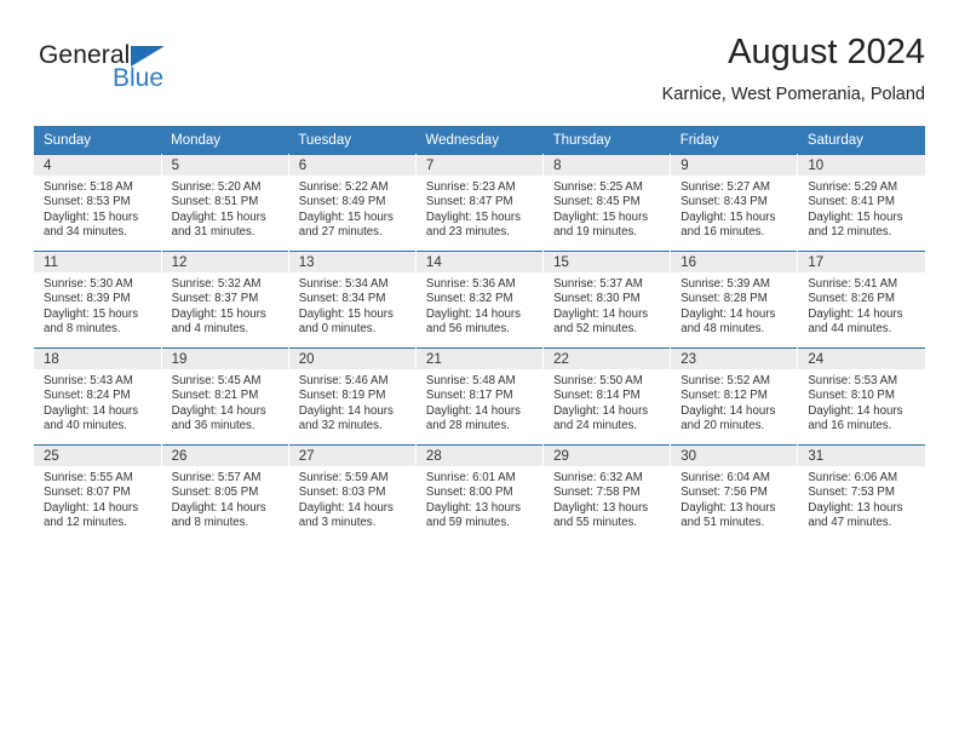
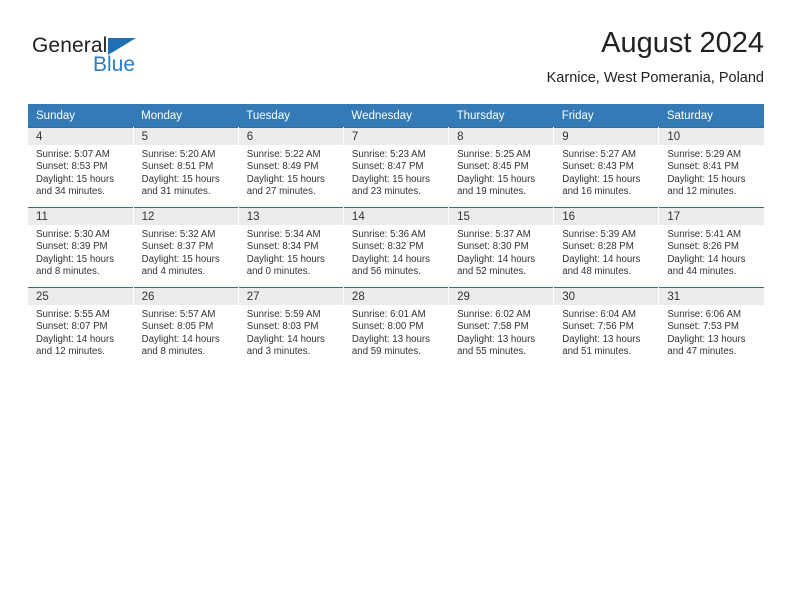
  General
  Blue
  August 2024
  Karnice, West Pomerania, Poland
  Sunday	Monday	Tuesday	Wednesday	Thursday	Friday	Saturday
- 4Sunrise: 5:18 AMSunset: 8:53 PMDaylight: 15 hoursand 34 minutes.	5Sunrise: 5:20 AMSunset: 8:51 PMDaylight: 15 hoursand 31 minutes.	6Sunrise: 5:22 AMSunset: 8:49 PMDaylight: 15 hoursand 27 minutes.	7Sunrise: 5:23 AMSunset: 8:47 PMDaylight: 15 hoursand 23 minutes.	8Sunrise: 5:25 AMSunset: 8:45 PMDaylight: 15 hoursand 19 minutes.	9Sunrise: 5:27 AMSunset: 8:43 PMDaylight: 15 hoursand 16 minutes.	10Sunrise: 5:29 AMSunset: 8:41 PMDaylight: 15 hoursand 12 minutes.
+ 4Sunrise: 5:07 AMSunset: 8:53 PMDaylight: 15 hoursand 34 minutes.	5Sunrise: 5:20 AMSunset: 8:51 PMDaylight: 15 hoursand 31 minutes.	6Sunrise: 5:22 AMSunset: 8:49 PMDaylight: 15 hoursand 27 minutes.	7Sunrise: 5:23 AMSunset: 8:47 PMDaylight: 15 hoursand 23 minutes.	8Sunrise: 5:25 AMSunset: 8:45 PMDaylight: 15 hoursand 19 minutes.	9Sunrise: 5:27 AMSunset: 8:43 PMDaylight: 15 hoursand 16 minutes.	10Sunrise: 5:29 AMSunset: 8:41 PMDaylight: 15 hoursand 12 minutes.
  11Sunrise: 5:30 AMSunset: 8:39 PMDaylight: 15 hoursand 8 minutes.	12Sunrise: 5:32 AMSunset: 8:37 PMDaylight: 15 hoursand 4 minutes.	13Sunrise: 5:34 AMSunset: 8:34 PMDaylight: 15 hoursand 0 minutes.	14Sunrise: 5:36 AMSunset: 8:32 PMDaylight: 14 hoursand 56 minutes.	15Sunrise: 5:37 AMSunset: 8:30 PMDaylight: 14 hoursand 52 minutes.	16Sunrise: 5:39 AMSunset: 8:28 PMDaylight: 14 hoursand 48 minutes.	17Sunrise: 5:41 AMSunset: 8:26 PMDaylight: 14 hoursand 44 minutes.
- 18Sunrise: 5:43 AMSunset: 8:24 PMDaylight: 14 hoursand 40 minutes.	19Sunrise: 5:45 AMSunset: 8:21 PMDaylight: 14 hoursand 36 minutes.	20Sunrise: 5:46 AMSunset: 8:19 PMDaylight: 14 hoursand 32 minutes.	21Sunrise: 5:48 AMSunset: 8:17 PMDaylight: 14 hoursand 28 minutes.	22Sunrise: 5:50 AMSunset: 8:14 PMDaylight: 14 hoursand 24 minutes.	23Sunrise: 5:52 AMSunset: 8:12 PMDaylight: 14 hoursand 20 minutes.	24Sunrise: 5:53 AMSunset: 8:10 PMDaylight: 14 hoursand 16 minutes.
- 25Sunrise: 5:55 AMSunset: 8:07 PMDaylight: 14 hoursand 12 minutes.	26Sunrise: 5:57 AMSunset: 8:05 PMDaylight: 14 hoursand 8 minutes.	27Sunrise: 5:59 AMSunset: 8:03 PMDaylight: 14 hoursand 3 minutes.	28Sunrise: 6:01 AMSunset: 8:00 PMDaylight: 13 hoursand 59 minutes.	29Sunrise: 6:32 AMSunset: 7:58 PMDaylight: 13 hoursand 55 minutes.	30Sunrise: 6:04 AMSunset: 7:56 PMDaylight: 13 hoursand 51 minutes.	31Sunrise: 6:06 AMSunset: 7:53 PMDaylight: 13 hoursand 47 minutes.
+ 25Sunrise: 5:55 AMSunset: 8:07 PMDaylight: 14 hoursand 12 minutes.	26Sunrise: 5:57 AMSunset: 8:05 PMDaylight: 14 hoursand 8 minutes.	27Sunrise: 5:59 AMSunset: 8:03 PMDaylight: 14 hoursand 3 minutes.	28Sunrise: 6:01 AMSunset: 8:00 PMDaylight: 13 hoursand 59 minutes.	29Sunrise: 6:02 AMSunset: 7:58 PMDaylight: 13 hoursand 55 minutes.	30Sunrise: 6:04 AMSunset: 7:56 PMDaylight: 13 hoursand 51 minutes.	31Sunrise: 6:06 AMSunset: 7:53 PMDaylight: 13 hoursand 47 minutes.
